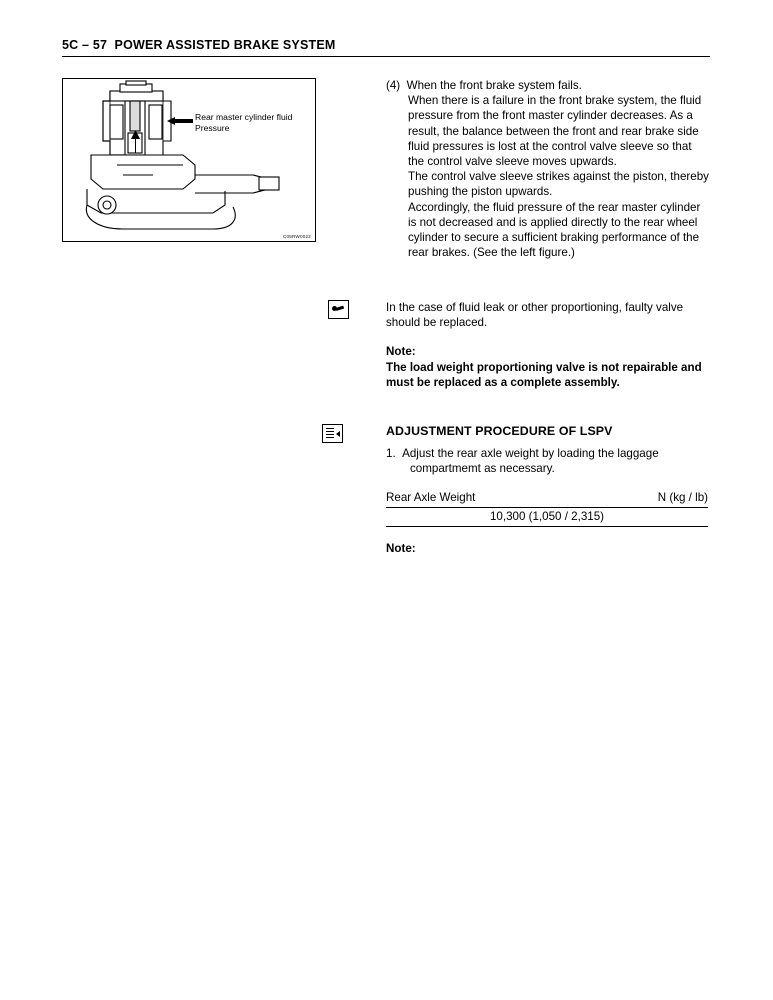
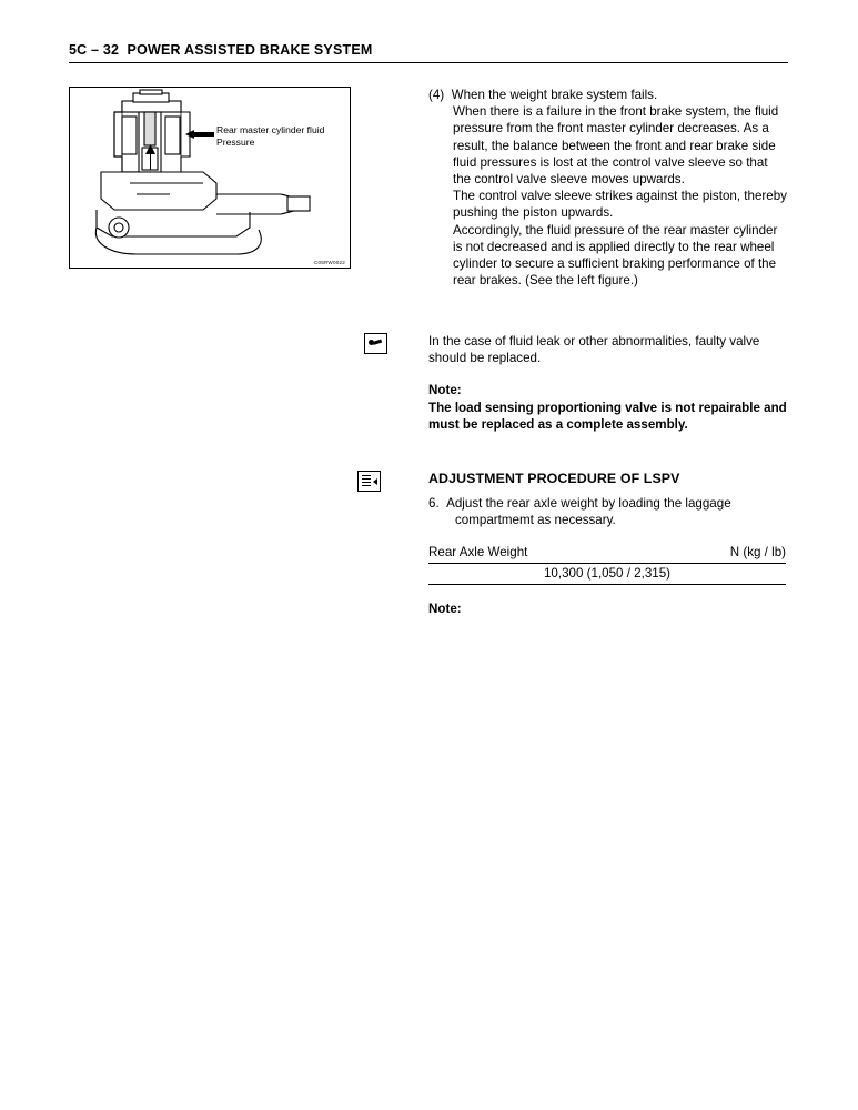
- 5C – 57 POWER ASSISTED BRAKE SYSTEM
+ 5C – 32 POWER ASSISTED BRAKE SYSTEM
  Rear master cylinder fluid Pressure
- (4) When the front brake system fails.
+ (4) When the weight brake system fails.
  When there is a failure in the front brake system, the fluid pressure from the front master cylinder decreases. As a result, the balance between the front and rear brake side fluid pressures is lost at the control valve sleeve so that the control valve sleeve moves upwards.
  The control valve sleeve strikes against the piston, thereby pushing the piston upwards.
  Accordingly, the fluid pressure of the rear master cylinder is not decreased and is applied directly to the rear wheel cylinder to secure a sufficient braking performance of the rear brakes. (See the left figure.)
- In the case of fluid leak or other proportioning, faulty valve should be replaced.
+ In the case of fluid leak or other abnormalities, faulty valve should be replaced.
  Note:
- The load weight proportioning valve is not repairable and must be replaced as a complete assembly.
+ The load sensing proportioning valve is not repairable and must be replaced as a complete assembly.
  ADJUSTMENT PROCEDURE OF LSPV
- 1. Adjust the rear axle weight by loading the laggage compartmemt as necessary.
+ 6. Adjust the rear axle weight by loading the laggage compartmemt as necessary.
  Rear Axle Weight	N (kg / lb)
  10,300 (1,050 / 2,315)
  Note:
